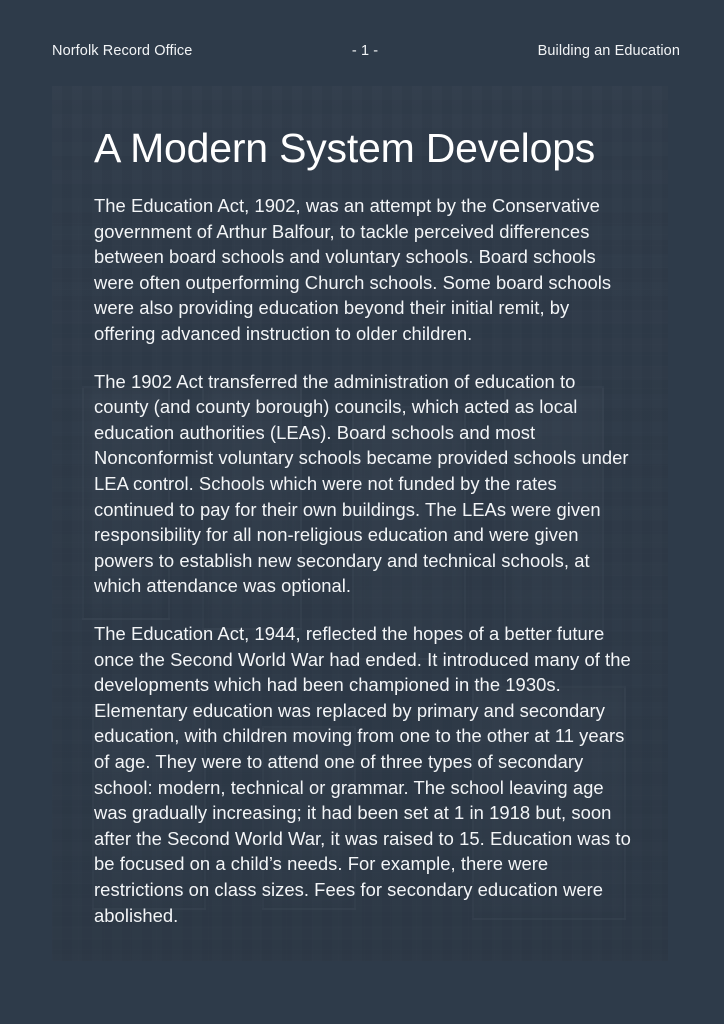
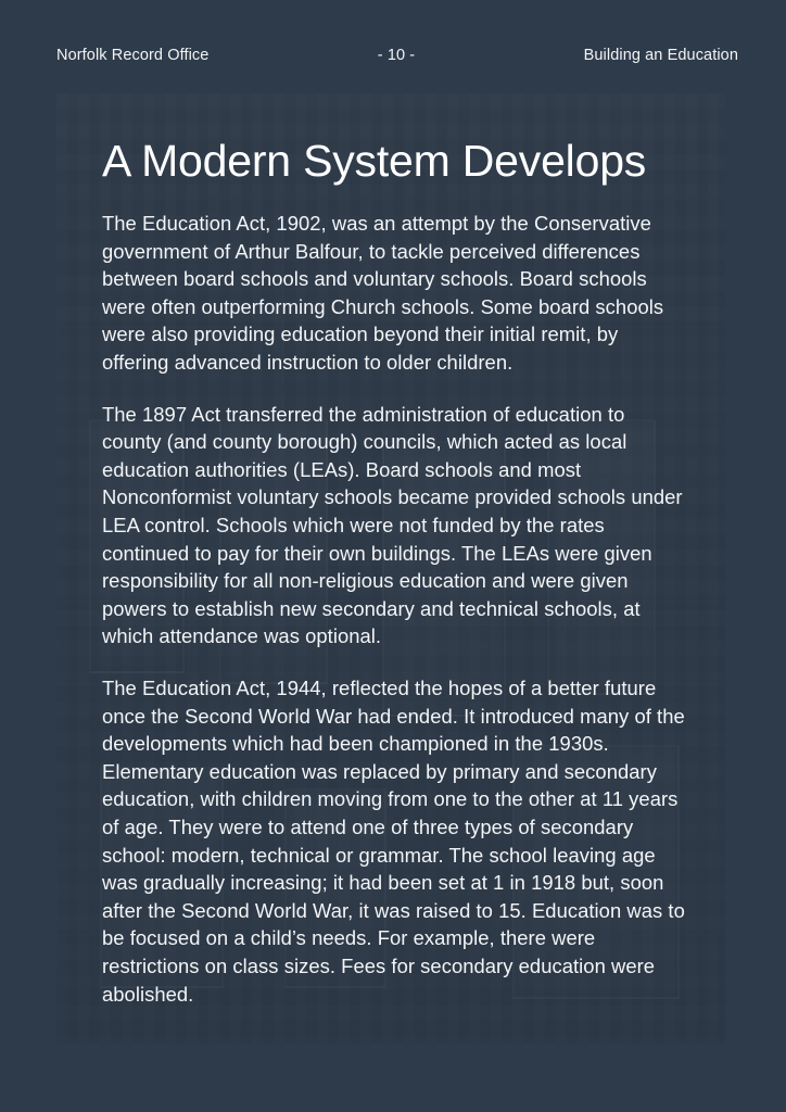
  Norfolk Record Office
- - 1 -
+ - 10 -
  Building an Education
  A Modern System Develops
  The Education Act, 1902, was an attempt by the Conservative government of Arthur Balfour, to tackle perceived differences between board schools and voluntary schools. Board schools were often outperforming Church schools. Some board schools were also providing education beyond their initial remit, by offering advanced instruction to older children.
- The 1902 Act transferred the administration of education to county (and county borough) councils, which acted as local education authorities (LEAs). Board schools and most Nonconformist voluntary schools became provided schools under LEA control. Schools which were not funded by the rates continued to pay for their own buildings. The LEAs were given responsibility for all non-religious education and were given powers to establish new secondary and technical schools, at which attendance was optional.
+ The 1897 Act transferred the administration of education to county (and county borough) councils, which acted as local education authorities (LEAs). Board schools and most Nonconformist voluntary schools became provided schools under LEA control. Schools which were not funded by the rates continued to pay for their own buildings. The LEAs were given responsibility for all non-religious education and were given powers to establish new secondary and technical schools, at which attendance was optional.
  The Education Act, 1944, reflected the hopes of a better future once the Second World War had ended. It introduced many of the developments which had been championed in the 1930s. Elementary education was replaced by primary and secondary education, with children moving from one to the other at 11 years of age. They were to attend one of three types of secondary school: modern, technical or grammar. The school leaving age was gradually increasing; it had been set at 1 in 1918 but, soon after the Second World War, it was raised to 15. Education was to be focused on a child’s needs. For example, there were restrictions on class sizes. Fees for secondary education were abolished.
